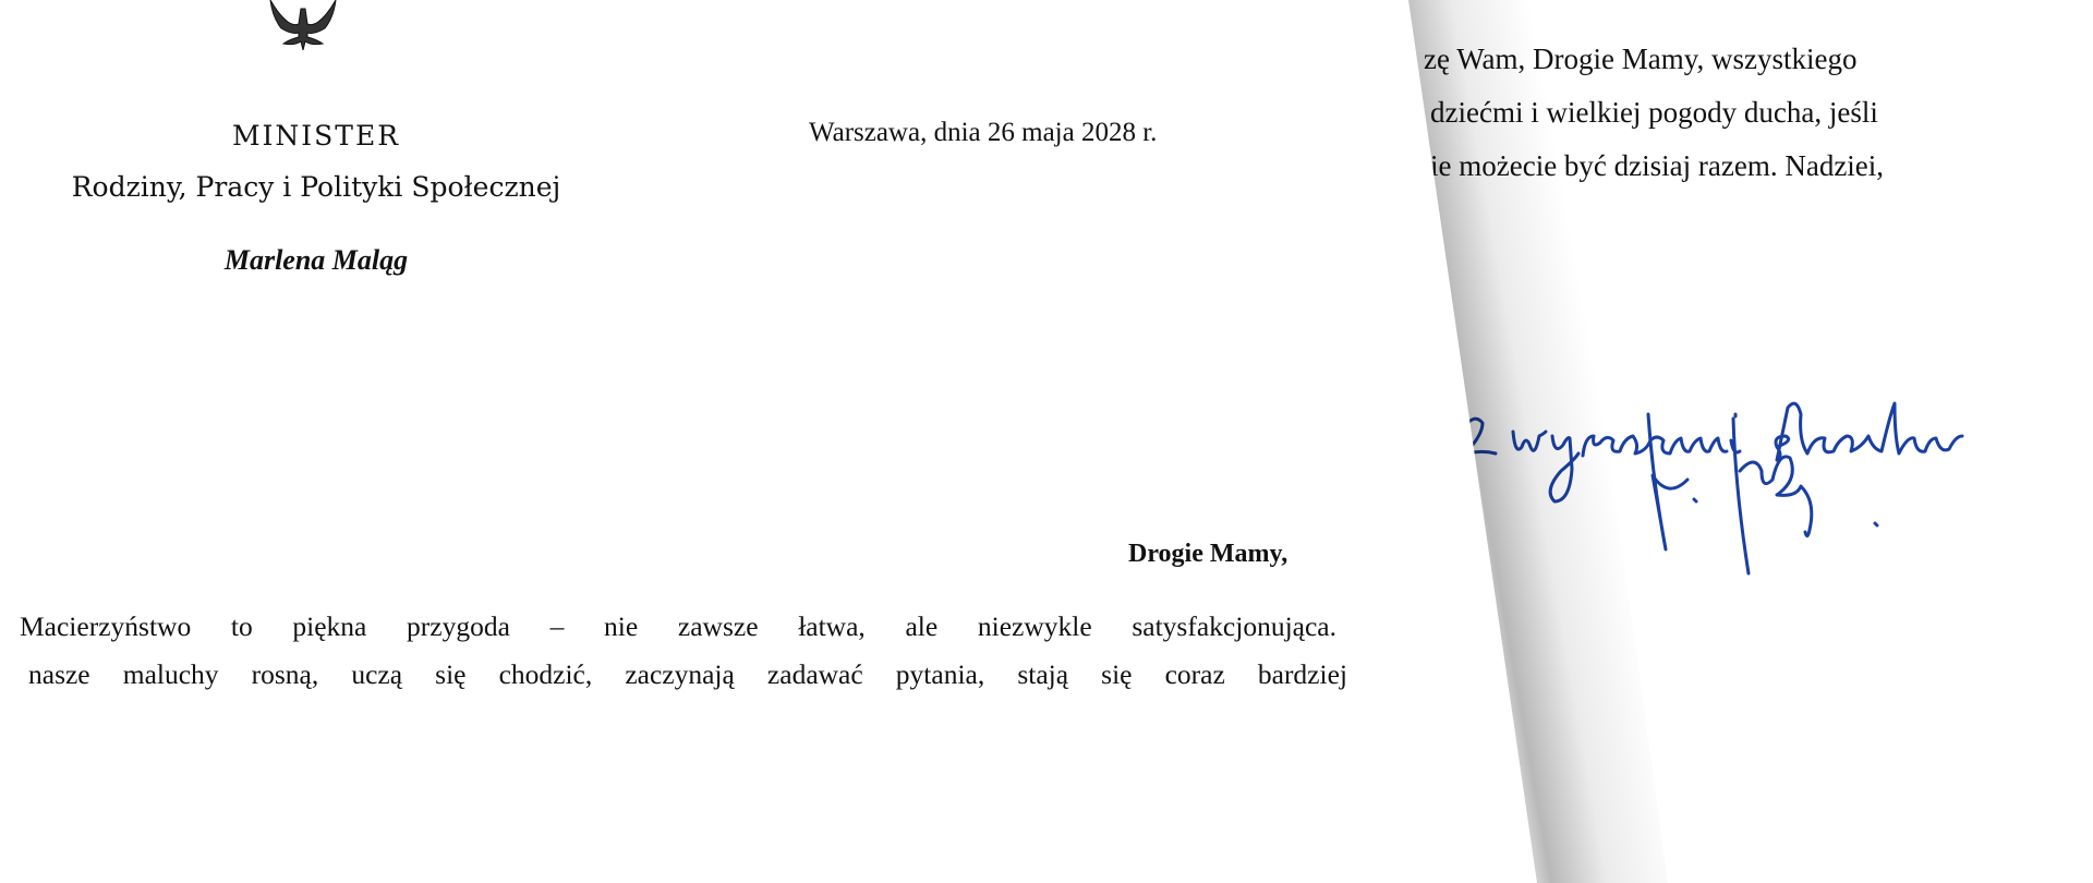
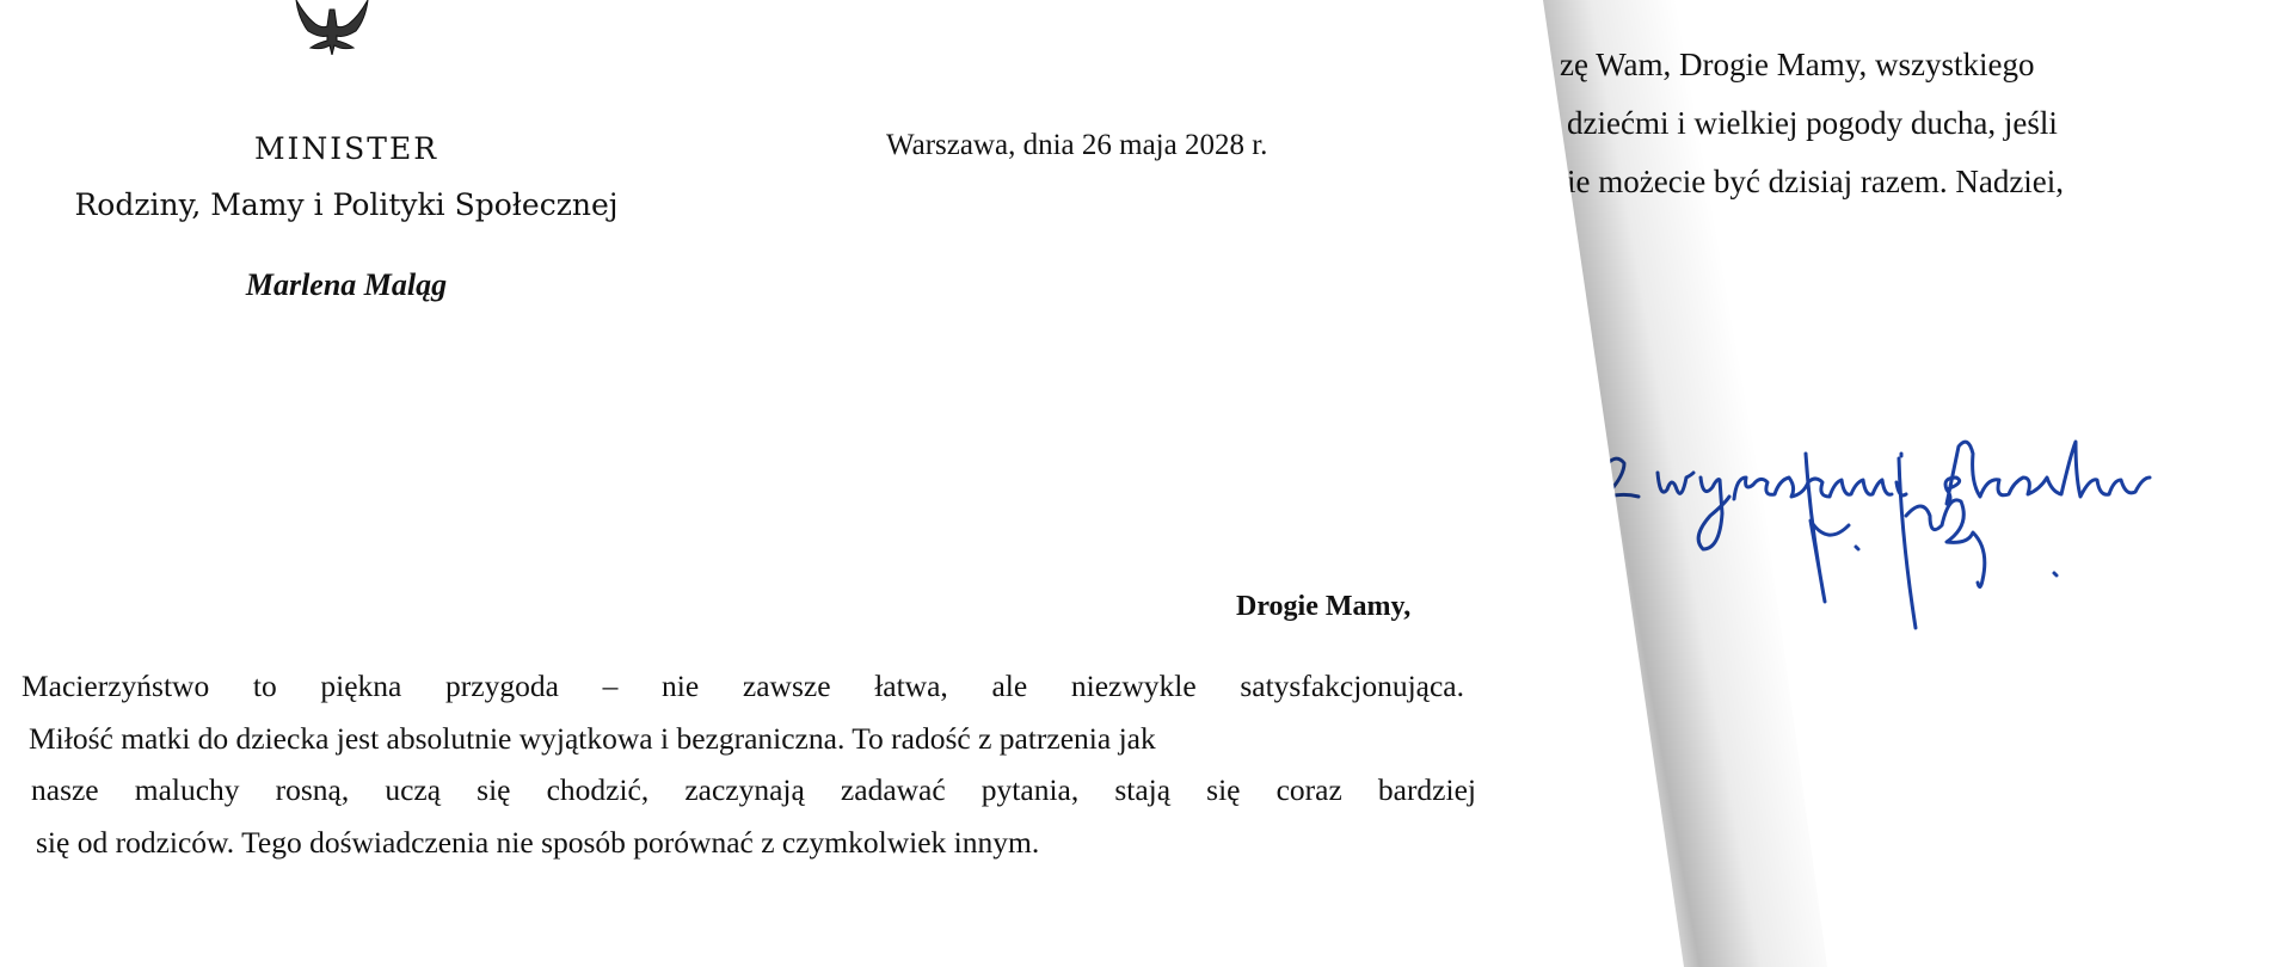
  MINISTER
- Rodziny, Pracy i Polityki Społecznej
+ Rodziny, Mamy i Polityki Społecznej
  Marlena Maląg
  Warszawa, dnia 26 maja 2028 r.
  Drogie Mamy,
  Macierzyństwo to piękna przygoda – nie zawsze łatwa, ale niezwykle satysfakcjonująca.
+ Miłość matki do dziecka jest absolutnie wyjątkowa i bezgraniczna. To radość z patrzenia jak
  nasze maluchy rosną, uczą się chodzić, zaczynają zadawać pytania, stają się coraz bardziej
+ się od rodziców. Tego doświadczenia nie sposób porównać z czymkolwiek innym.
  rogie Mamy, wszystkiego
  ielkiej pogody ducha, jeśli
  być dzisiaj razem. Nadziei,
